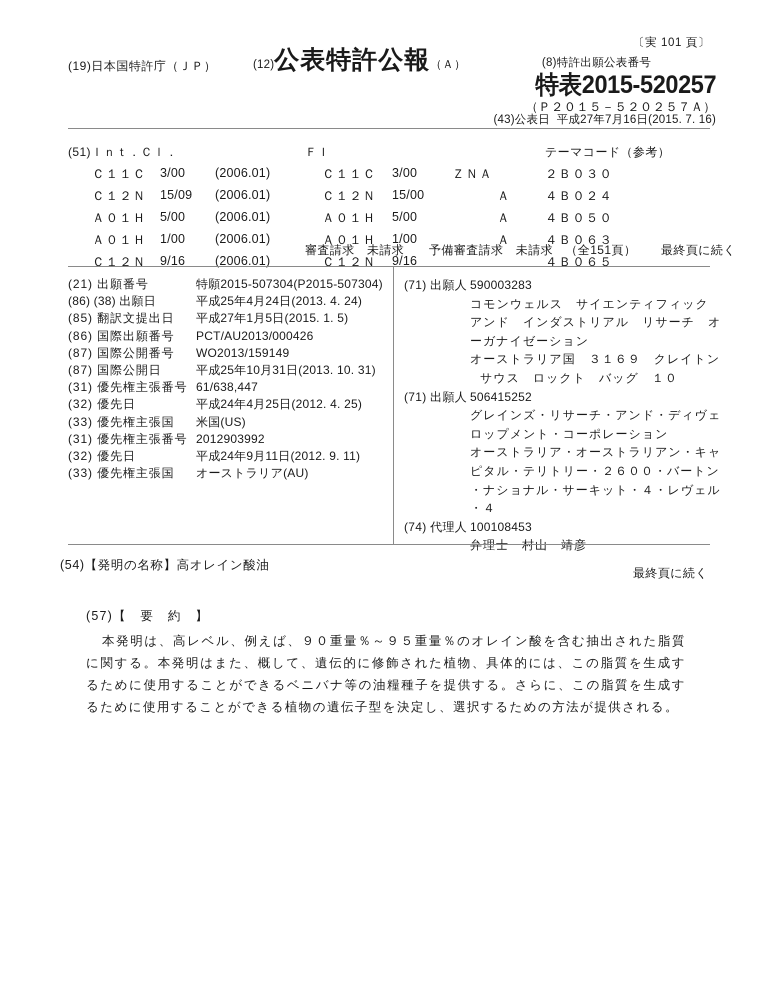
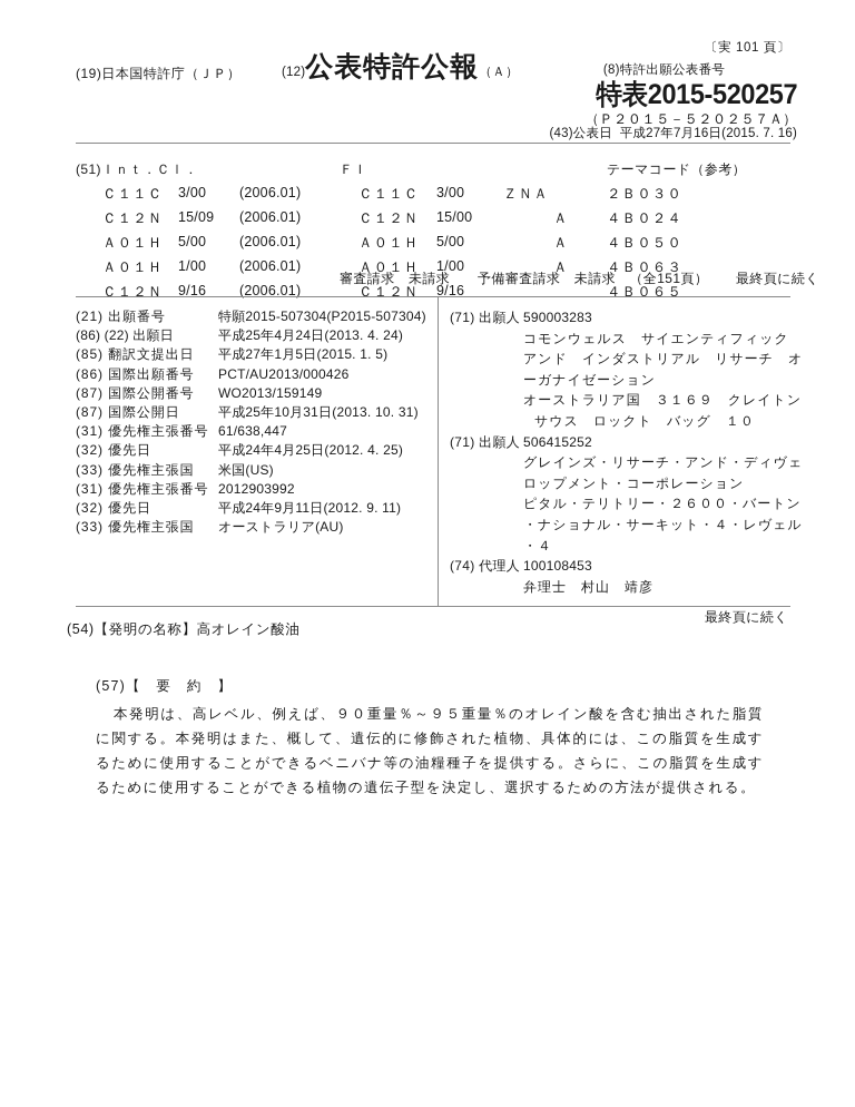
  〔実 101 頁〕
  (19)日本国特許庁（ＪＰ）
  (12)
  公表特許公報
  （Ａ）
  (8)特許出願公表番号
  特表2015-520257
  （Ｐ２０１５－５２０２５７Ａ）
  (43)公表日 平成27年7月16日(2015. 7. 16)
  (51)Ｉｎｔ．Ｃｌ．
  ＦＩ
  テーマコード（参考）
  Ｃ１１Ｃ
  3/00
  (2006.01)
  Ｃ１１Ｃ
  3/00
  ＺＮＡ
  ２Ｂ０３０
  Ｃ１２Ｎ
  15/09
  (2006.01)
  Ｃ１２Ｎ
  15/00
  Ａ
  ４Ｂ０２４
  Ａ０１Ｈ
  5/00
  (2006.01)
  Ａ０１Ｈ
  5/00
  Ａ
  ４Ｂ０５０
  Ａ０１Ｈ
  1/00
  (2006.01)
  Ａ０１Ｈ
  1/00
  Ａ
  ４Ｂ０６３
  Ｃ１２Ｎ
  9/16
  (2006.01)
  Ｃ１２Ｎ
  9/16
  ４Ｂ０６５
  審査請求 未請求 予備審査請求 未請求 （全151頁） 最終頁に続く
  (21) 出願番号
  特願2015-507304(P2015-507304)
- (86) (38) 出願日
+ (86) (22) 出願日
  平成25年4月24日(2013. 4. 24)
  (85) 翻訳文提出日
  平成27年1月5日(2015. 1. 5)
  (86) 国際出願番号
  PCT/AU2013/000426
  (87) 国際公開番号
  WO2013/159149
  (87) 国際公開日
  平成25年10月31日(2013. 10. 31)
  (31) 優先権主張番号
  61/638,447
  (32) 優先日
  平成24年4月25日(2012. 4. 25)
  (33) 優先権主張国
  米国(US)
  (31) 優先権主張番号
  2012903992
  (32) 優先日
  平成24年9月11日(2012. 9. 11)
  (33) 優先権主張国
  オーストラリア(AU)
  (71) 出願人
  590003283
  コモンウェルス サイエンティフィック
  アンド インダストリアル リサーチ オ
  ーガナイゼーション
  オーストラリア国 ３１６９ クレイトン
  サウス ロックト バッグ １０
  (71) 出願人
  506415252
  グレインズ・リサーチ・アンド・ディヴェ
  ロップメント・コーポレーション
- オーストラリア・オーストラリアン・キャ
  ピタル・テリトリー・２６００・バートン
  ・ナショナル・サーキット・４・レヴェル
  ・４
  (74) 代理人
  100108453
  弁理士 村山 靖彦
  最終頁に続く
  (54)【発明の名称】高オレイン酸油
  (57)【 要 約 】
  本発明は、高レベル、例えば、９０重量％～９５重量％のオレイン酸を含む抽出された脂質に関する。本発明はまた、概して、遺伝的に修飾された植物、具体的には、この脂質を生成するために使用することができるベニバナ等の油糧種子を提供する。さらに、この脂質を生成するために使用することができる植物の遺伝子型を決定し、選択するための方法が提供される。
